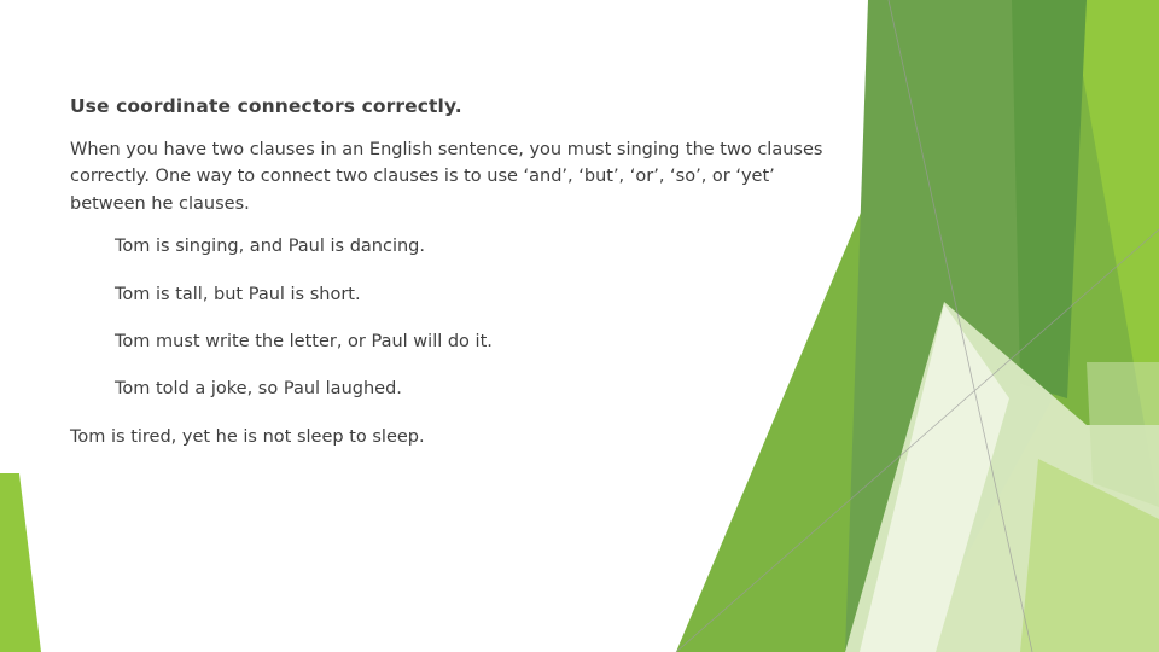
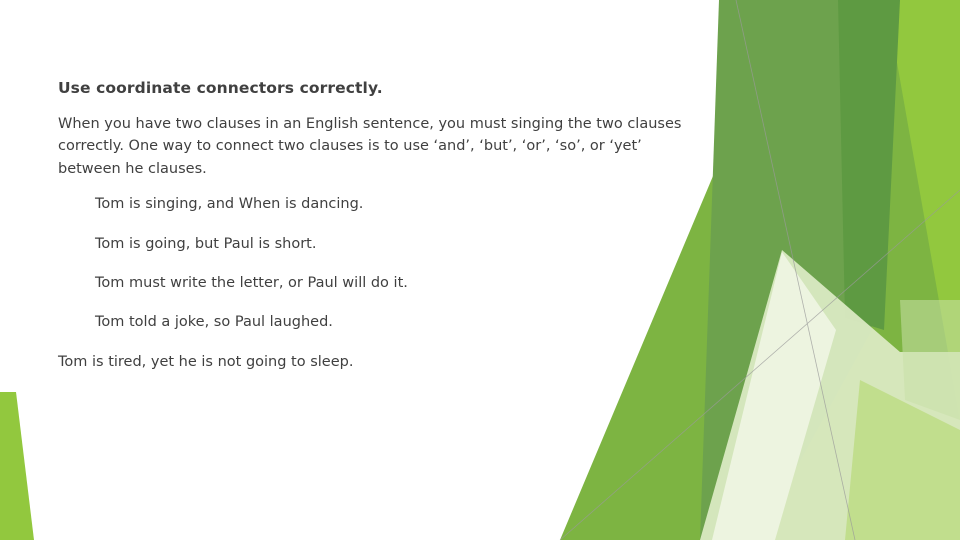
  Use coordinate connectors correctly.
  When you have two clauses in an English sentence, you must singing the two clauses correctly. One way to connect two clauses is to use ‘and’, ‘but’, ‘or’, ‘so’, or ‘yet’ between he clauses.
- Tom is singing, and Paul is dancing.
+ Tom is singing, and When is dancing.
- Tom is tall, but Paul is short.
+ Tom is going, but Paul is short.
  Tom must write the letter, or Paul will do it.
  Tom told a joke, so Paul laughed.
- Tom is tired, yet he is not sleep to sleep.
+ Tom is tired, yet he is not going to sleep.
